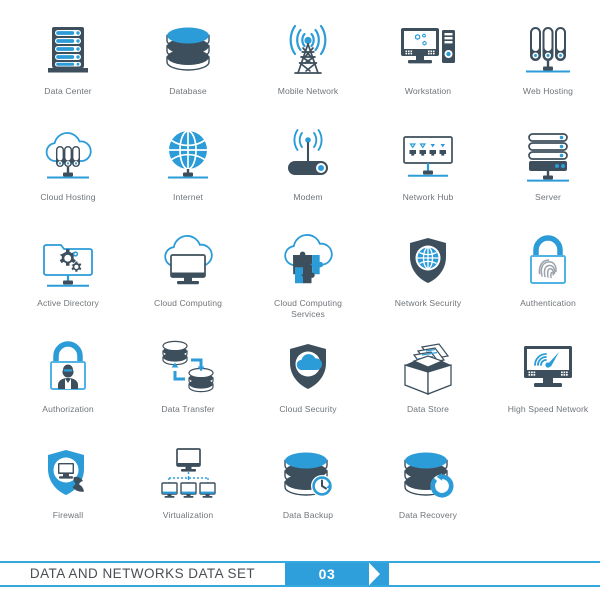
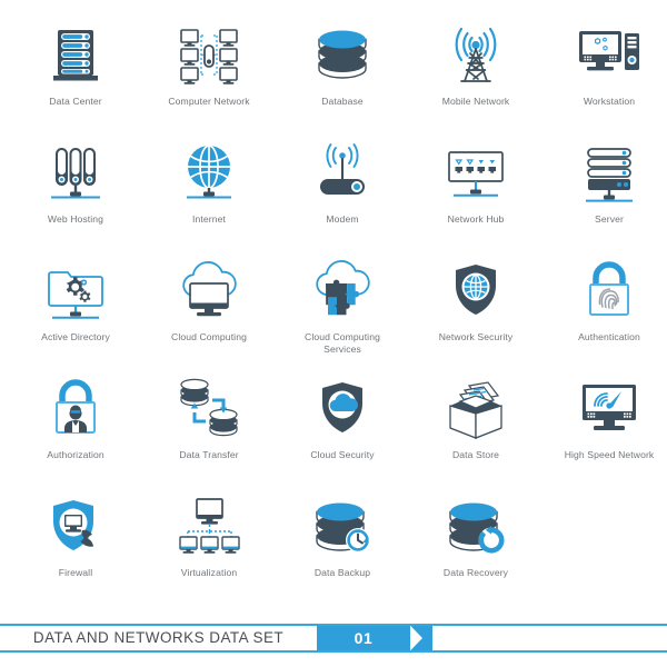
  Data Center
+ Computer Network
  Database
  Mobile Network
  Workstation
  Web Hosting
- Cloud Hosting
  Internet
  Modem
  Network Hub
  Server
  Active Directory
  Cloud Computing
  Cloud Computing
  Services
  Network Security
  Authentication
  Authorization
  Data Transfer
  Cloud Security
  Data Store
  High Speed Network
  Firewall
  Virtualization
  Data Backup
  Data Recovery
  DATA AND NETWORKS DATA SET
- 03
+ 01
